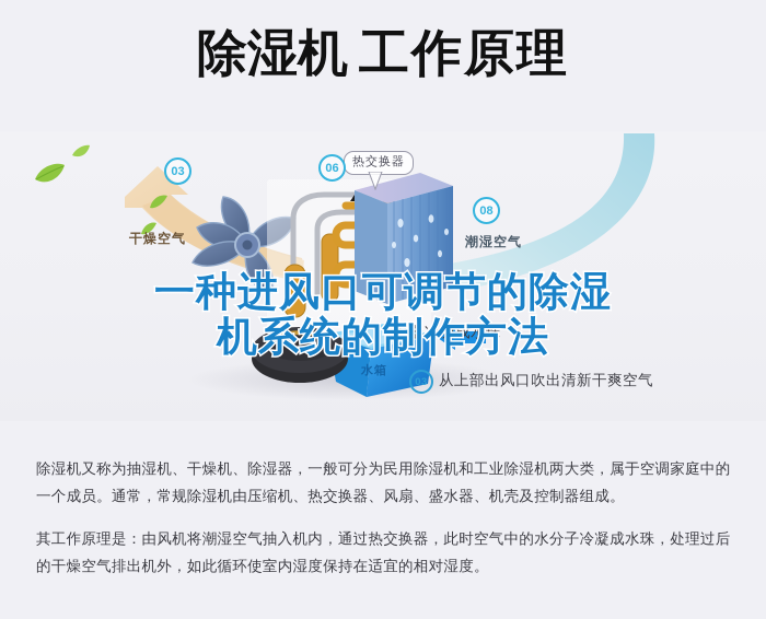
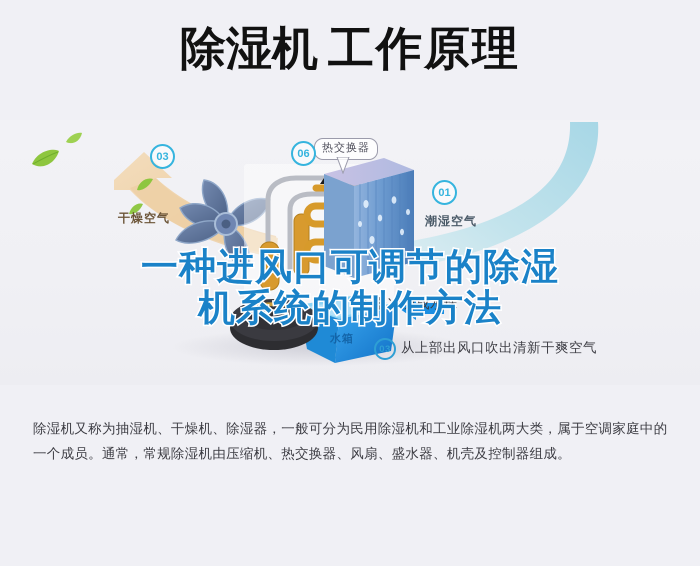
  除湿机 工作原理
  水箱
  热交换器
  干燥空气
  潮湿空气
- 08
+ 01
  06
  03
  发器冷凝成水珠
  03
  从上部出风口吹出清新干爽空气
  一种进风口可调节的除湿
  机系统的制作方法
  除湿机又称为抽湿机、干燥机、除湿器，一般可分为民用除湿机和工业除湿机两大类，属于空调家庭中的一个成员。通常，常规除湿机由压缩机、热交换器、风扇、盛水器、机壳及控制器组成。
- 其工作原理是：由风机将潮湿空气抽入机内，通过热交换器，此时空气中的水分子冷凝成水珠，处理过后的干燥空气排出机外，如此循环使室内湿度保持在适宜的相对湿度。
